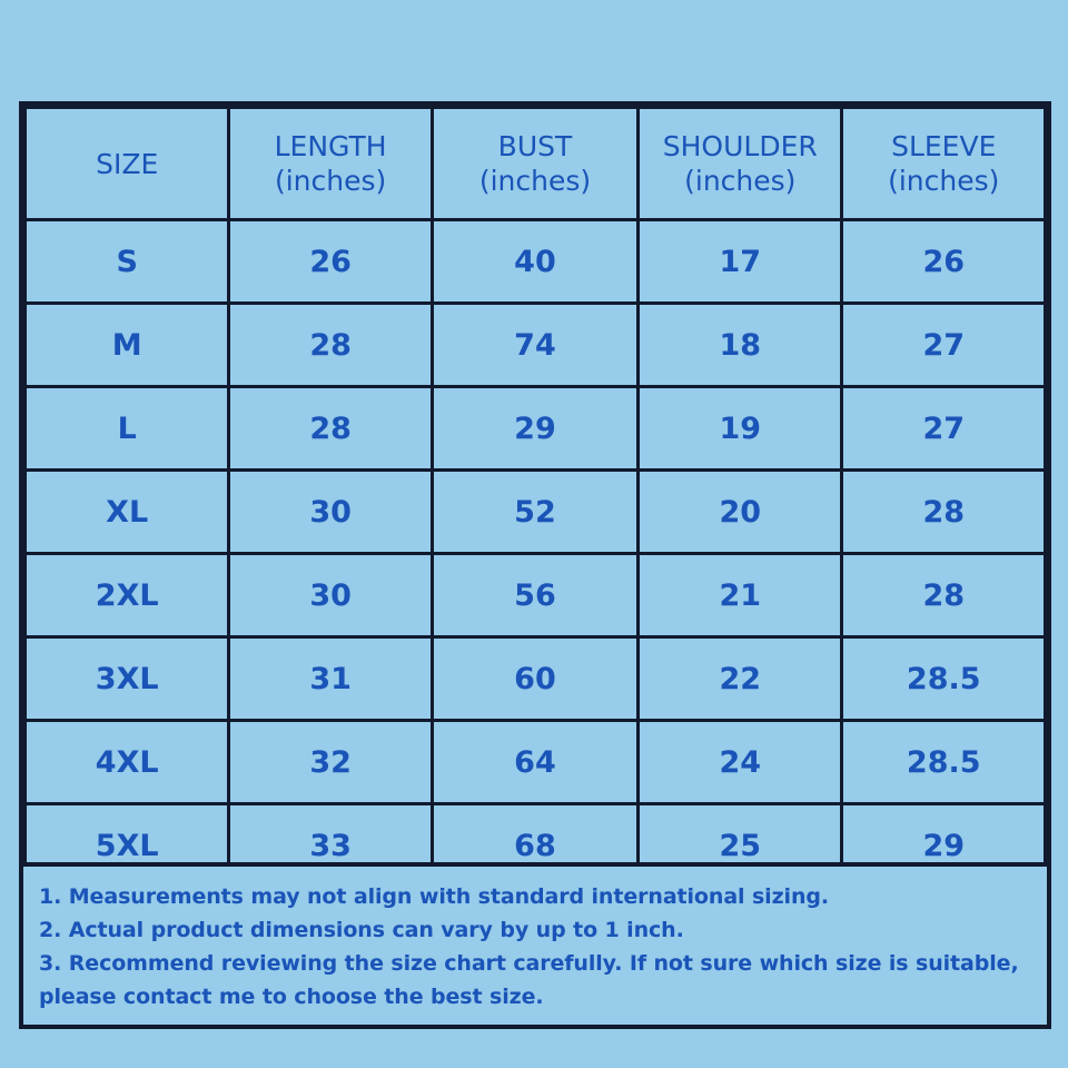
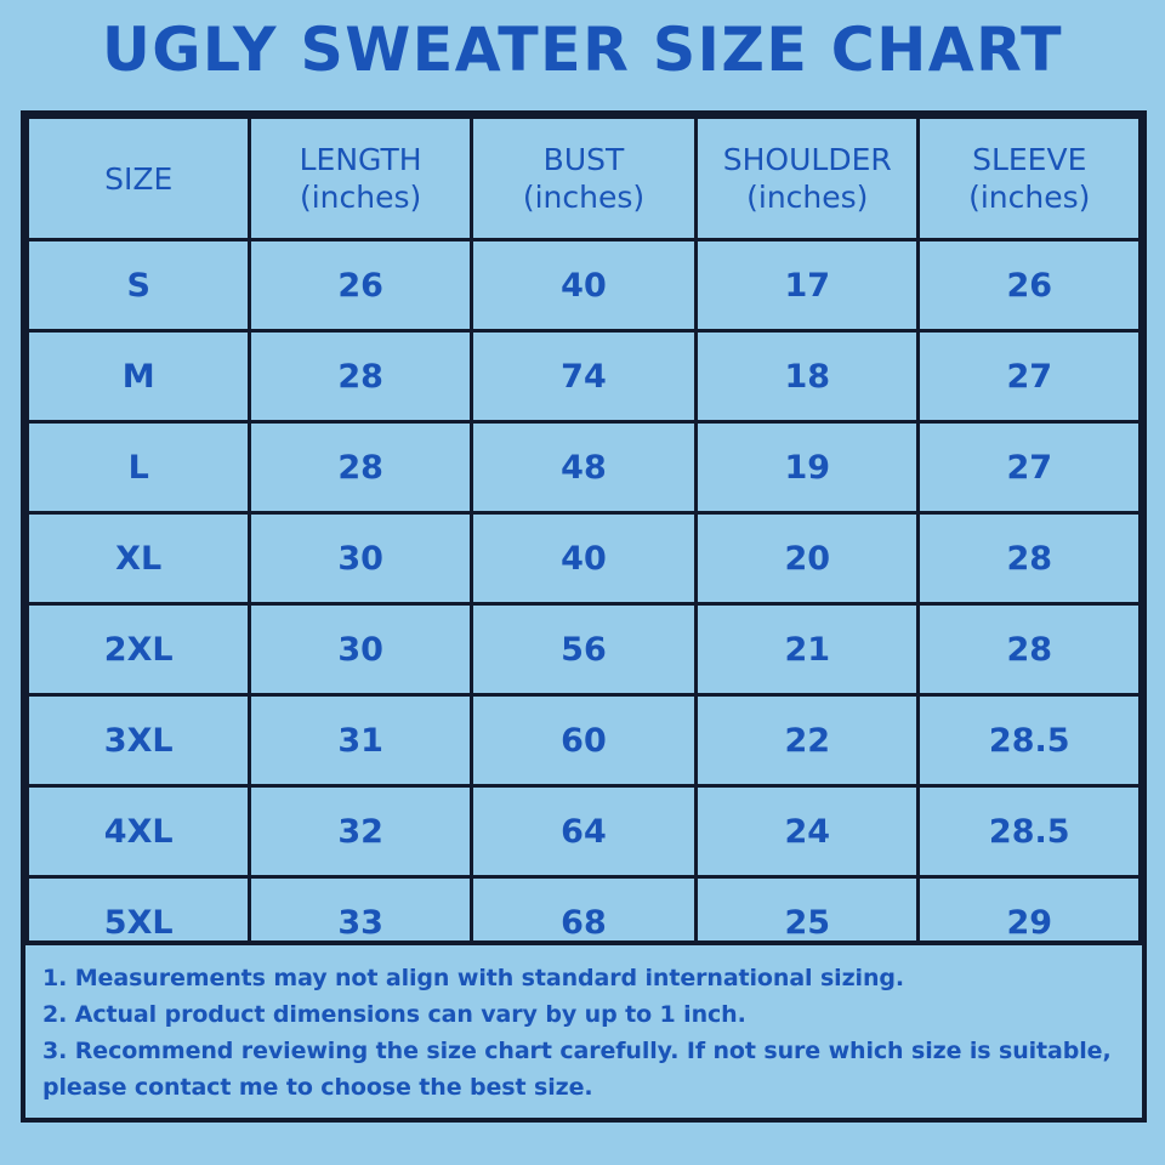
+ UGLY SWEATER SIZE CHART
  SIZE	LENGTH (inches)	BUST (inches)	SHOULDER (inches)	SLEEVE (inches)
  S	26	40	17	26
  M	28	74	18	27
- L	28	29	19	27
+ L	28	48	19	27
- XL	30	52	20	28
+ XL	30	40	20	28
  2XL	30	56	21	28
  3XL	31	60	22	28.5
  4XL	32	64	24	28.5
  5XL	33	68	25	29
  1. Measurements may not align with standard international sizing.
  2. Actual product dimensions can vary by up to 1 inch.
  3. Recommend reviewing the size chart carefully. If not sure which size is suitable, please contact me to choose the best size.
